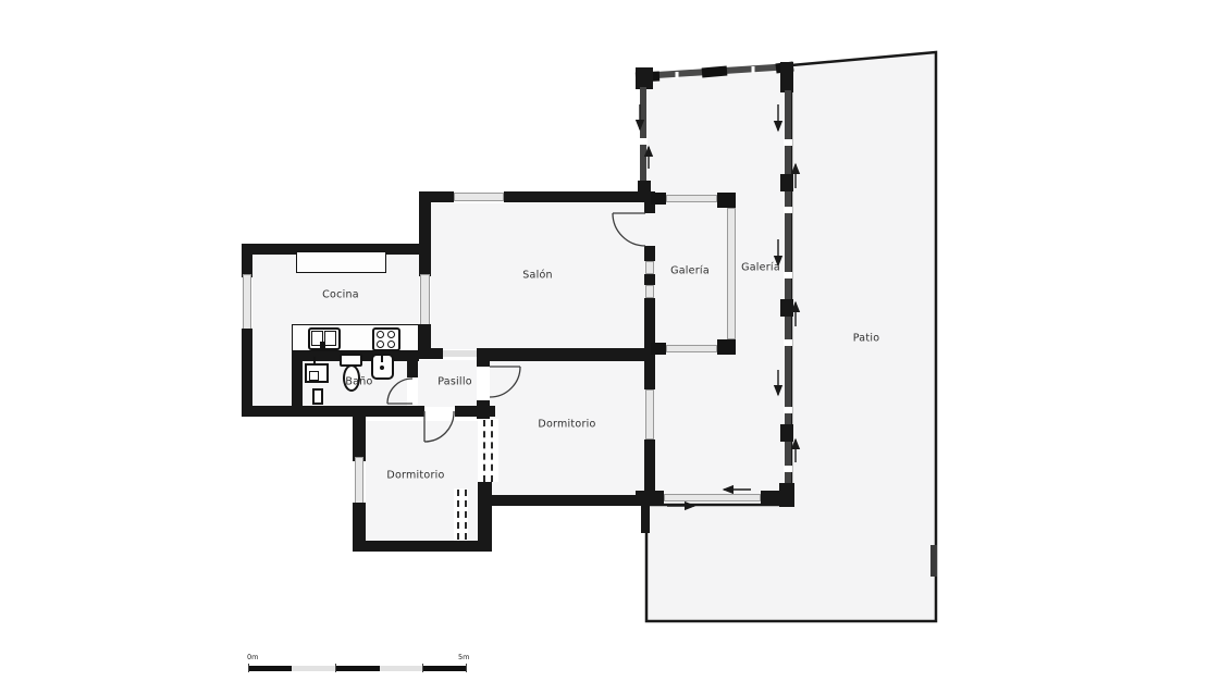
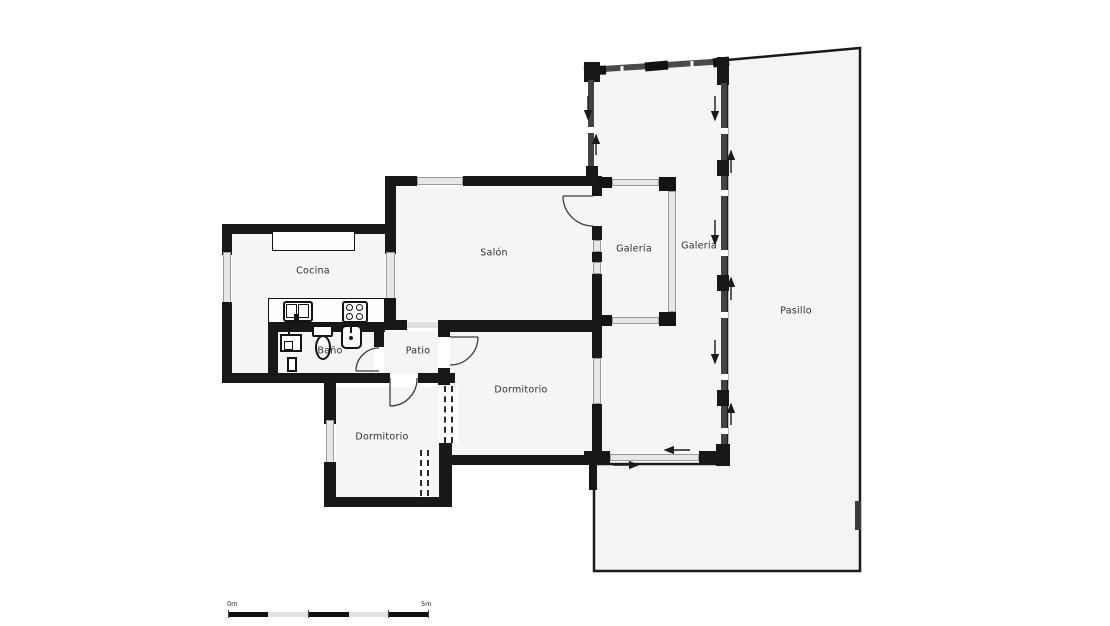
  Cocina
  Salón
  Galería
  Galería
- Patio
+ Pasillo
  Baño
- Pasillo
+ Patio
  Dormitorio
  Dormitorio
  0m
  5m
